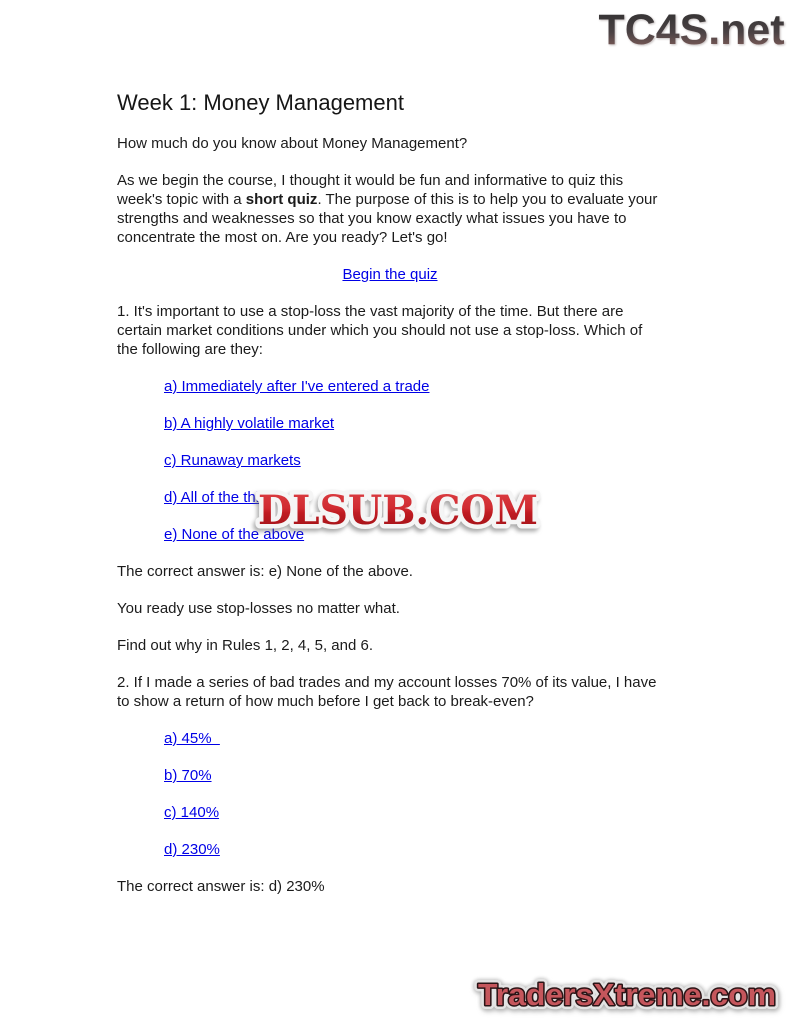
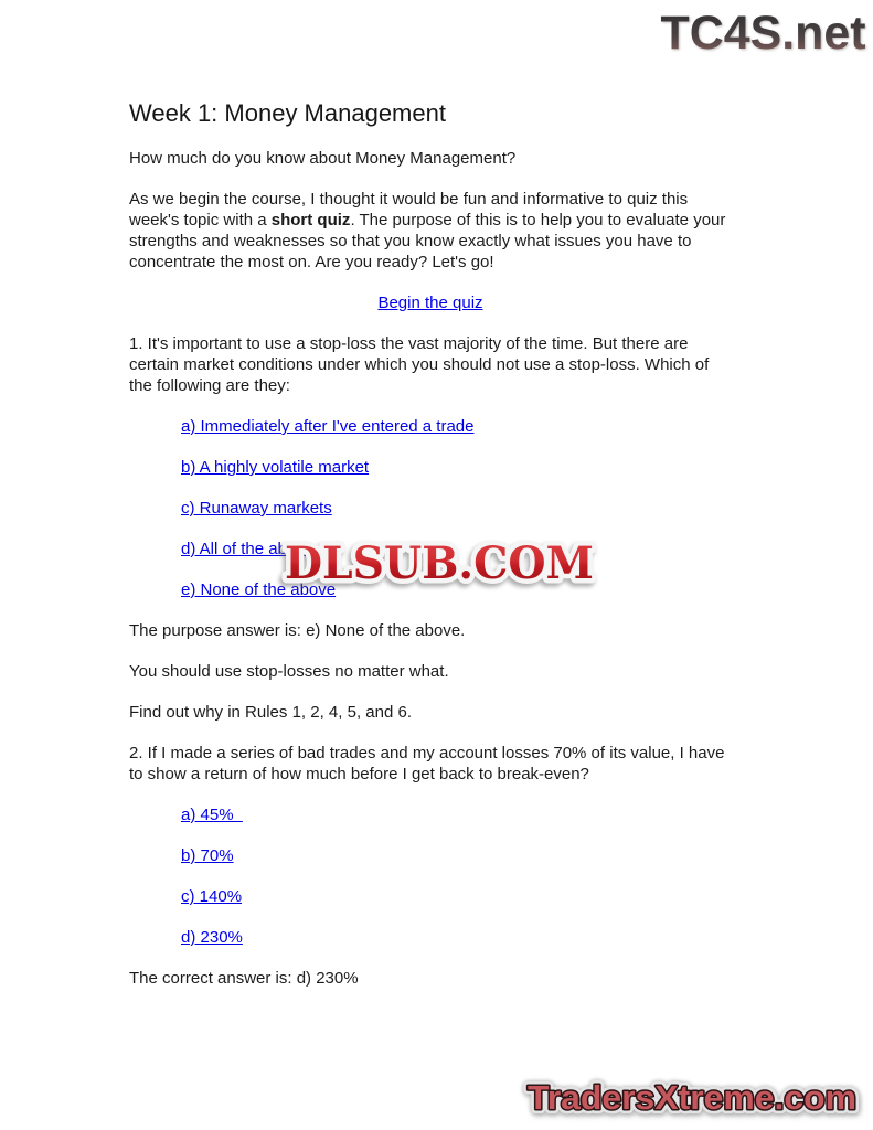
  TC4S.net
  Week 1: Money Management
  How much do you know about Money Management?
  As we begin the course, I thought it would be fun and informative to quiz this week's topic with a short quiz. The purpose of this is to help you to evaluate your strengths and weaknesses so that you know exactly what issues you have to concentrate the most on. Are you ready? Let's go!
  Begin the quiz
  1. It's important to use a stop-loss the vast majority of the time. But there are certain market conditions under which you should not use a stop-loss. Which of the following are they:
  a) Immediately after I've entered a trade
  b) A highly volatile market
  c) Runaway markets
- d) All of the this
+ d) All of the above
  e) None of the above
- The correct answer is: e) None of the above.
+ The purpose answer is: e) None of the above.
- You ready use stop-losses no matter what.
+ You should use stop-losses no matter what.
  Find out why in Rules 1, 2, 4, 5, and 6.
  2. If I made a series of bad trades and my account losses 70% of its value, I have to show a return of how much before I get back to break-even?
  a) 45%
  b) 70%
  c) 140%
  d) 230%
  The correct answer is: d) 230%
  DLSUB.COM
  TradersXtreme.com
